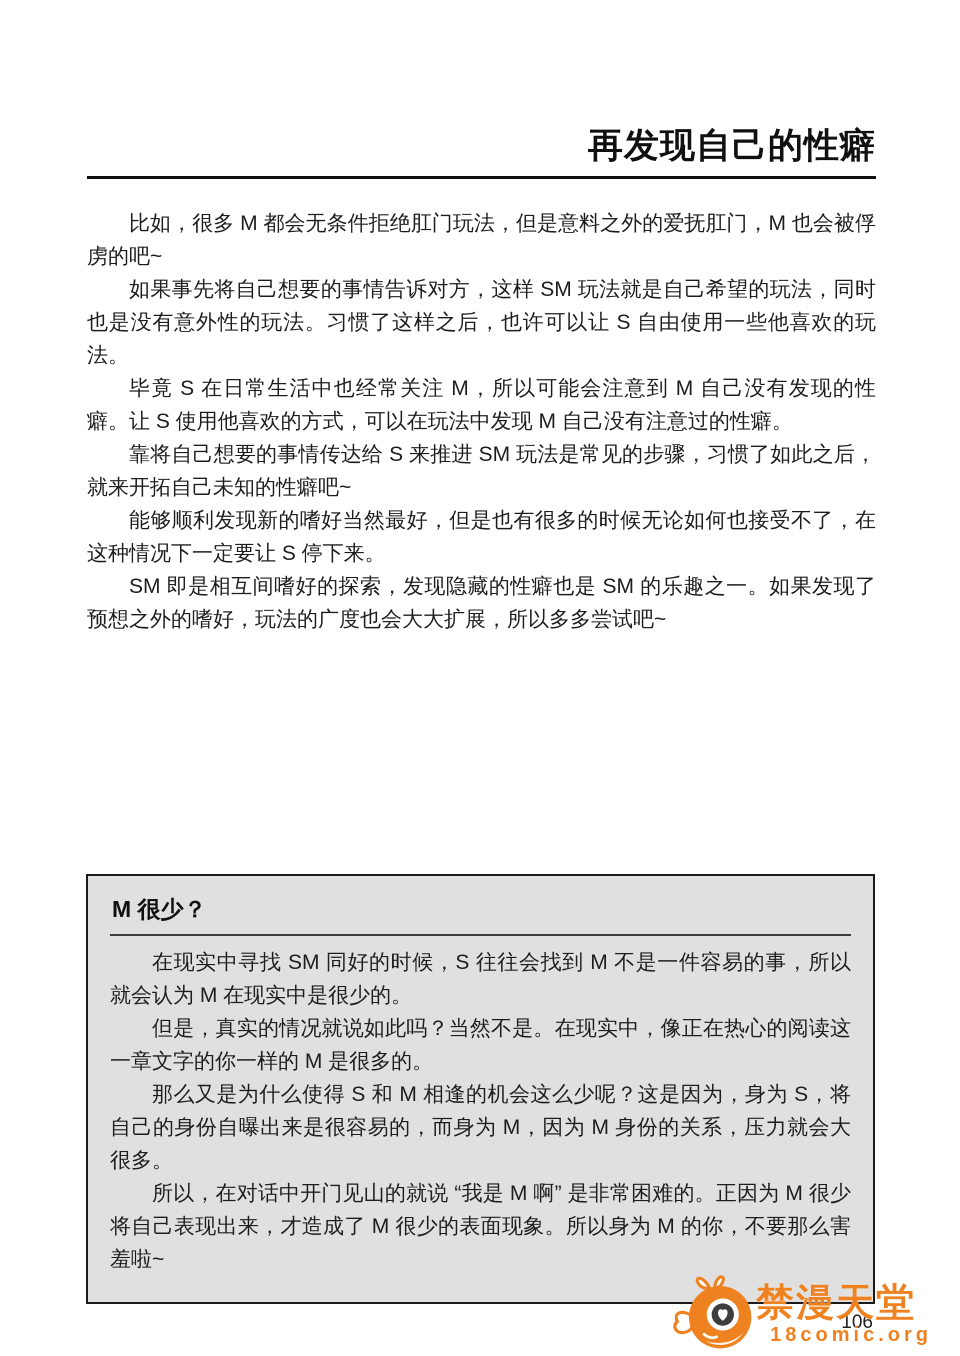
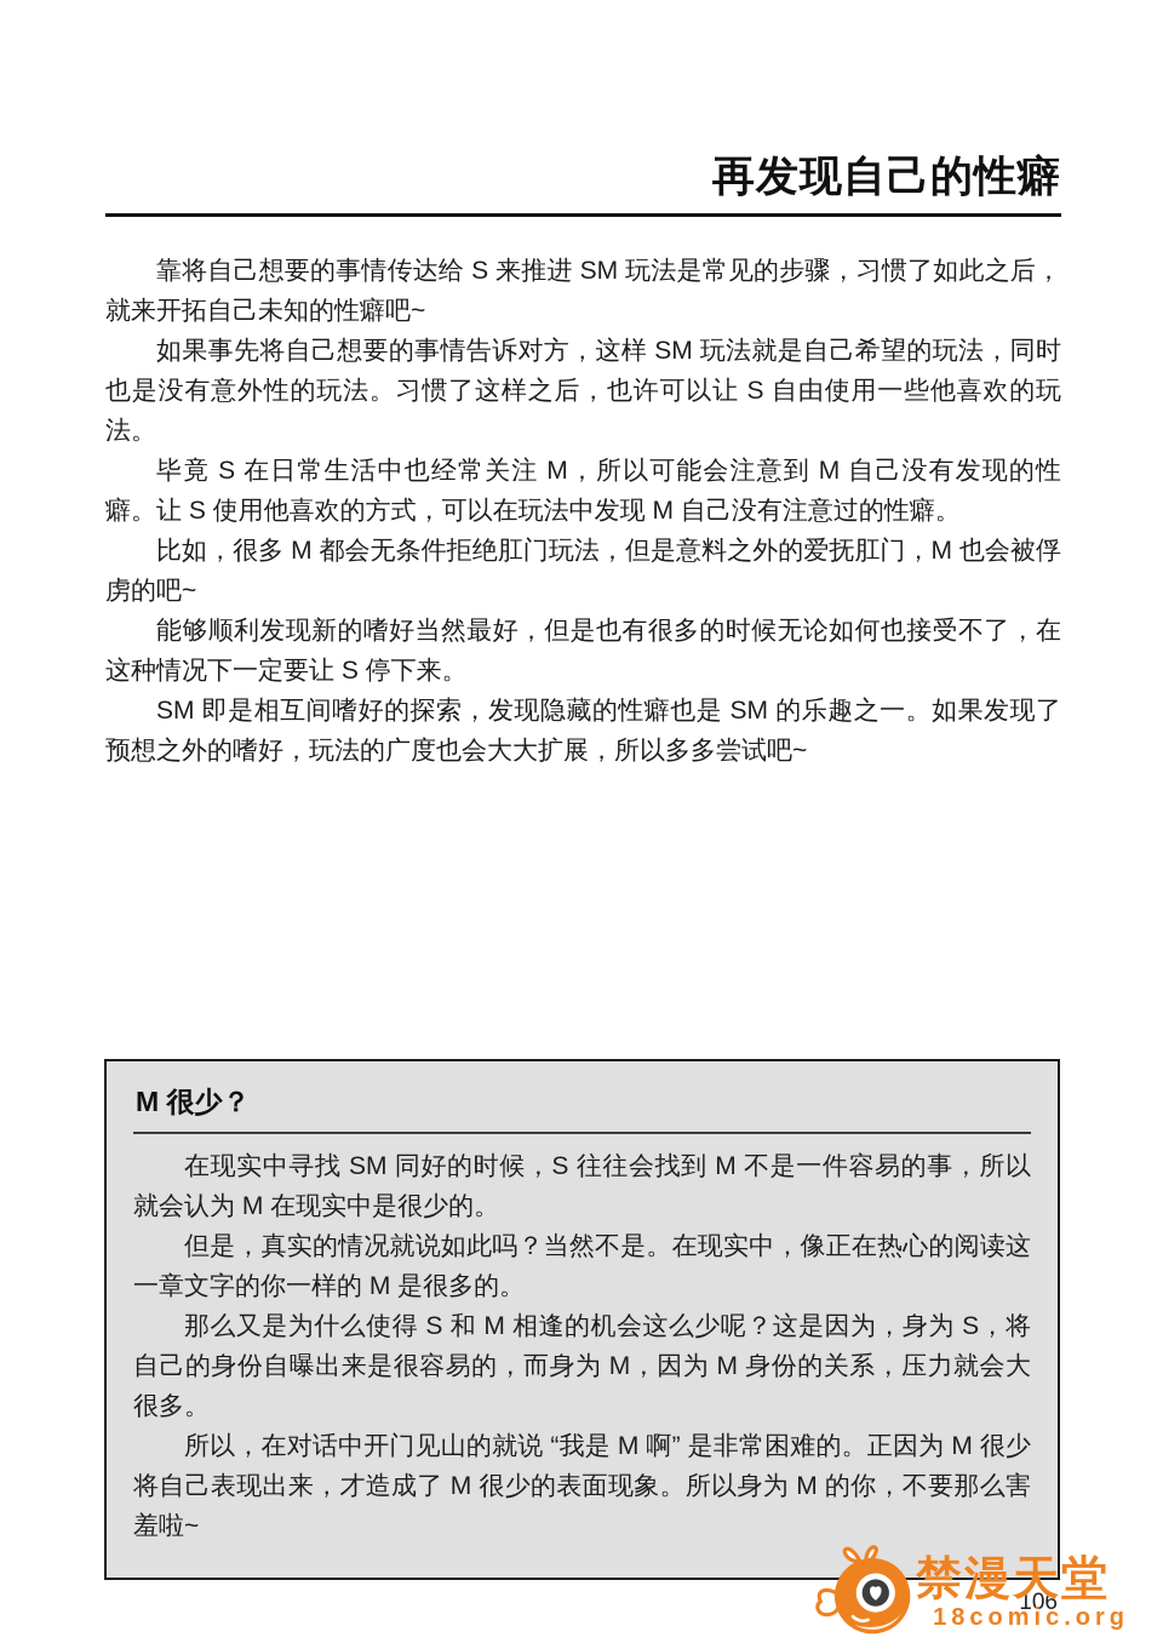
  再发现自己的性癖
- 比如，很多 M 都会无条件拒绝肛门玩法，但是意料之外的爱抚肛门，M 也会被俘虏的吧~
+ 靠将自己想要的事情传达给 S 来推进 SM 玩法是常见的步骤，习惯了如此之后，就来开拓自己未知的性癖吧~
  如果事先将自己想要的事情告诉对方，这样 SM 玩法就是自己希望的玩法，同时也是没有意外性的玩法。习惯了这样之后，也许可以让 S 自由使用一些他喜欢的玩法。
  毕竟 S 在日常生活中也经常关注 M，所以可能会注意到 M 自己没有发现的性癖。让 S 使用他喜欢的方式，可以在玩法中发现 M 自己没有注意过的性癖。
- 靠将自己想要的事情传达给 S 来推进 SM 玩法是常见的步骤，习惯了如此之后，就来开拓自己未知的性癖吧~
+ 比如，很多 M 都会无条件拒绝肛门玩法，但是意料之外的爱抚肛门，M 也会被俘虏的吧~
  能够顺利发现新的嗜好当然最好，但是也有很多的时候无论如何也接受不了，在这种情况下一定要让 S 停下来。
  SM 即是相互间嗜好的探索，发现隐藏的性癖也是 SM 的乐趣之一。如果发现了预想之外的嗜好，玩法的广度也会大大扩展，所以多多尝试吧~
  M 很少？
  在现实中寻找 SM 同好的时候，S 往往会找到 M 不是一件容易的事，所以就会认为 M 在现实中是很少的。
  但是，真实的情况就说如此吗？当然不是。在现实中，像正在热心的阅读这一章文字的你一样的 M 是很多的。
  那么又是为什么使得 S 和 M 相逢的机会这么少呢？这是因为，身为 S，将自己的身份自曝出来是很容易的，而身为 M，因为 M 身份的关系，压力就会大很多。
  所以，在对话中开门见山的就说 “我是 M 啊” 是非常困难的。正因为 M 很少将自己表现出来，才造成了 M 很少的表面现象。所以身为 M 的你，不要那么害羞啦~
  106
  禁漫天堂
  18comic.org
